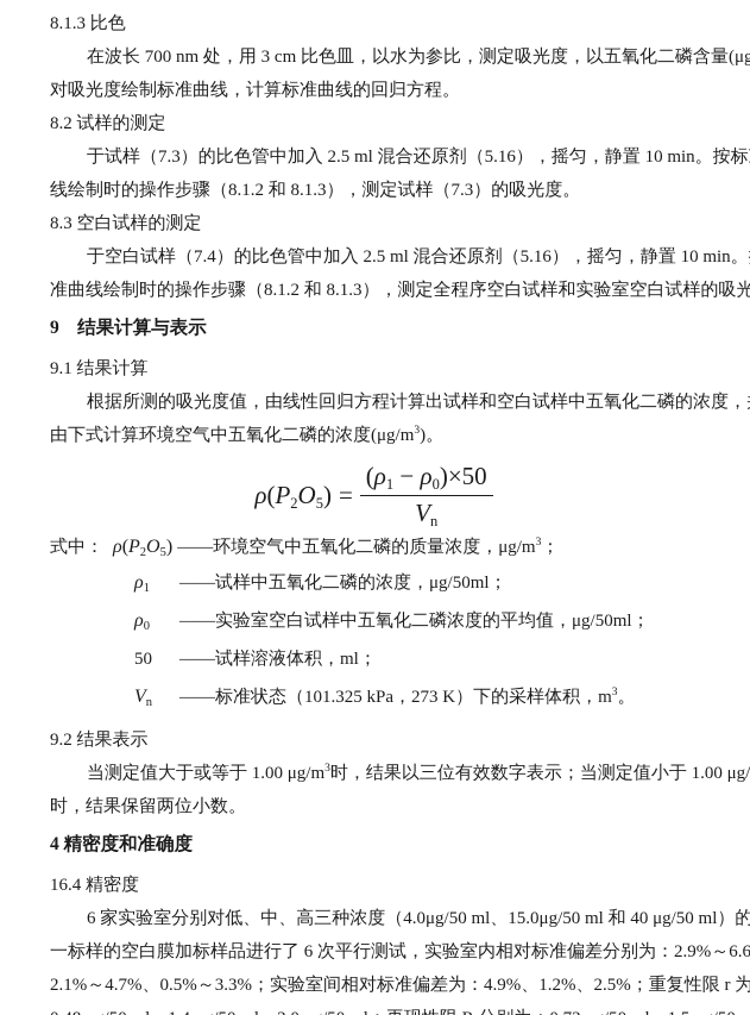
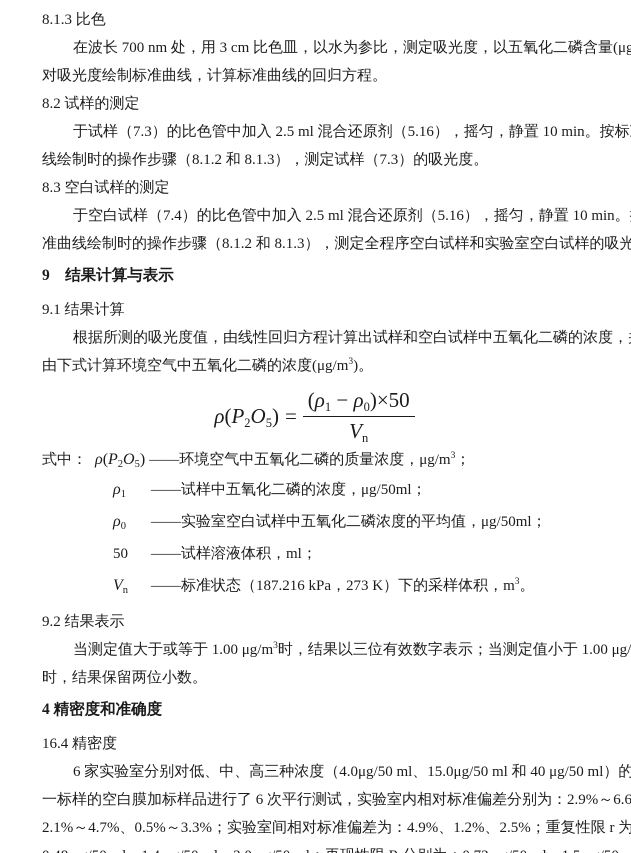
  8.1.3 比色
  在波长 700 nm 处，用 3 cm 比色皿，以水为参比，测定吸光度，以五氧化二磷含量(μg
  对吸光度绘制标准曲线，计算标准曲线的回归方程。
  8.2 试样的测定
  于试样（7.3）的比色管中加入 2.5 ml 混合还原剂（5.16），摇匀，静置 10 min。按标
  线绘制时的操作步骤（8.1.2 和 8.1.3），测定试样（7.3）的吸光度。
  8.3 空白试样的测定
  于空白试样（7.4）的比色管中加入 2.5 ml 混合还原剂（5.16），摇匀，静置 10 min。
  准曲线绘制时的操作步骤（8.1.2 和 8.1.3），测定全程序空白试样和实验室空白试样的吸光
  9 结果计算与表示
  9.1 结果计算
  根据所测的吸光度值，由线性回归方程计算出试样和空白试样中五氧化二磷的浓度，
  由下式计算环境空气中五氧化二磷的浓度(μg/m3)。
  ρ(P2O5)
  =
  (ρ1 − ρ0)×50
  Vn
  式中： ρ(P2O5) ——环境空气中五氧化二磷的质量浓度，μg/m3；
  ρ1 ——试样中五氧化二磷的浓度，μg/50ml；
  ρ0 ——实验室空白试样中五氧化二磷浓度的平均值，μg/50ml；
  50 ——试样溶液体积，ml；
- Vn ——标准状态（101.325 kPa，273 K）下的采样体积，m3。
+ Vn ——标准状态（187.216 kPa，273 K）下的采样体积，m3。
  9.2 结果表示
  当测定值大于或等于 1.00 μg/m3时，结果以三位有效数字表示；当测定值小于 1.00 μg/
  时，结果保留两位小数。
  4 精密度和准确度
  16.4 精密度
  6 家实验室分别对低、中、高三种浓度（4.0μg/50 ml、15.0μg/50 ml 和 40 μg/50 ml）的
  一标样的空白膜加标样品进行了 6 次平行测试，实验室内相对标准偏差分别为：2.9%～6.6
  2.1%～4.7%、0.5%～3.3%；实验室间相对标准偏差为：4.9%、1.2%、2.5%；重复性限 r 为
